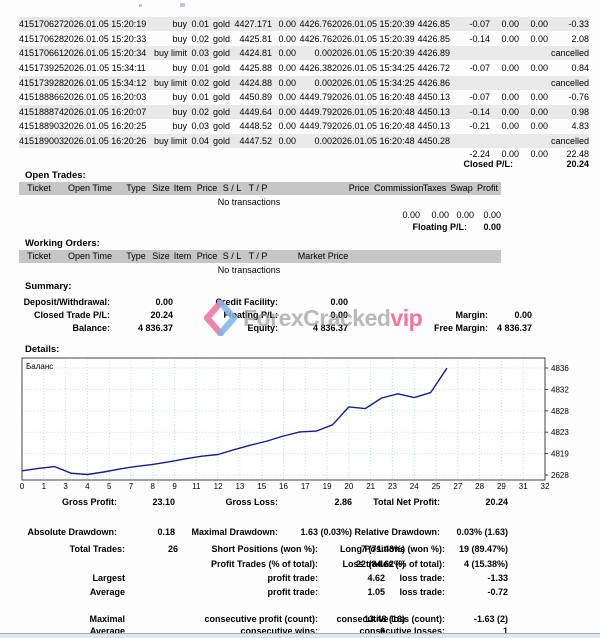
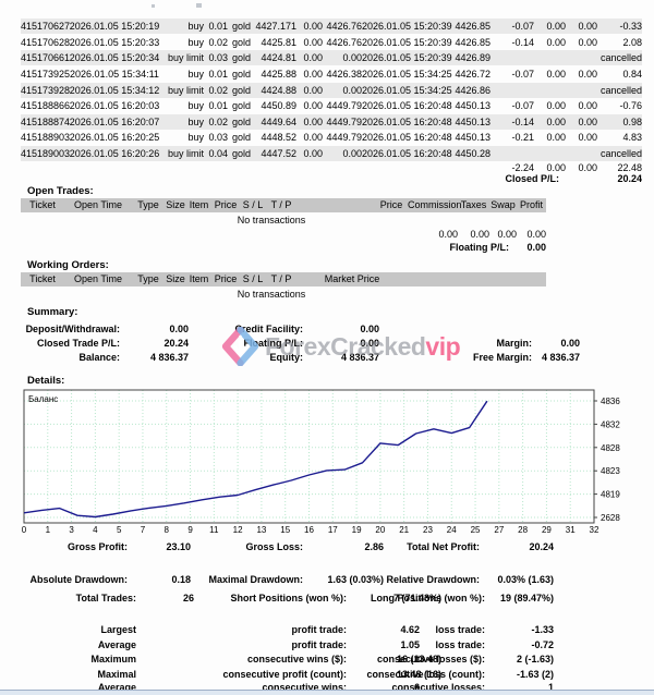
  41517062
  2026.01.05 15:20:19
  buy
  0.01
  gold
  4427.171
  0.00
  4426.76
  2026.01.05 15:20:39
  4426.85
  -0.07
  0.00
  0.00
  -0.33
  41517062
  2026.01.05 15:20:33
  buy
  0.02
  gold
  4425.81
  0.00
  4426.76
  2026.01.05 15:20:39
  4426.85
  -0.14
  0.00
  0.00
  2.08
  41517066
  2026.01.05 15:20:34
  buy limit
  0.03
  gold
  4424.81
  0.00
  0.00
  2026.01.05 15:20:39
  4426.89
  cancelled
  41517392
  2026.01.05 15:34:11
  buy
  0.01
  gold
  4425.88
  0.00
  4426.38
  2026.01.05 15:34:25
  4426.72
  -0.07
  0.00
  0.00
  0.84
  41517392
  2026.01.05 15:34:12
  buy limit
  0.02
  gold
  4424.88
  0.00
  0.00
  2026.01.05 15:34:25
  4426.86
  cancelled
  41518886
  2026.01.05 16:20:03
  buy
  0.01
  gold
  4450.89
  0.00
  4449.79
  2026.01.05 16:20:48
  4450.13
  -0.07
  0.00
  0.00
  -0.76
  41518887
  2026.01.05 16:20:07
  buy
  0.02
  gold
  4449.64
  0.00
  4449.79
  2026.01.05 16:20:48
  4450.13
  -0.14
  0.00
  0.00
  0.98
  41518890
  2026.01.05 16:20:25
  buy
  0.03
  gold
  4448.52
  0.00
  4449.79
  2026.01.05 16:20:48
  4450.13
  -0.21
  0.00
  0.00
  4.83
  41518900
  2026.01.05 16:20:26
  buy limit
  0.04
  gold
  4447.52
  0.00
  0.00
  2026.01.05 16:20:48
  4450.28
  cancelled
  -2.24
  0.00
  0.00
  22.48
  Closed P/L:
  20.24
  Open Trades:
  Ticket
  Open Time
  Type
  Size
  Item
  Price
  S / L
  T / P
  Price
  Commissio
  Taxes
  Swap
  Profit
  No transactions
  0.00
  0.00
  0.00
  0.00
  Floating P/L:
  0.00
  Working Orders:
  Ticket
  Open Time
  Type
  Size
  Item
  Price
  S / L
  T / P
  Market Price
  No transactions
  Summary:
  Deposit/Withdrawal:
  0.00
  Credit Facility:
  0.00
  Closed Trade P/L:
  20.24
  Floating P/L:
  0.00
  Margin:
  0.00
  Balance:
  4 836.37
  Equity:
  4 836.37
  Free Margin:
  4 836.37
  ForexCrackedvip
  Details:
  0
  1
  3
  4
  5
  7
  8
  9
  11
  12
  13
  15
  16
  17
  19
  20
  21
  23
  24
  25
  27
  28
  29
  31
  32
  4836
  4832
  4828
  4823
  4819
  2628
  Баланс
  Gross Profit:
  23.10
  Gross Loss:
  2.86
  Total Net Profit:
  20.24
  Absolute Drawdown:
  0.18
  Maximal Drawdown:
  1.63 (0.03%)
  Relative Drawdown:
  0.03% (1.63)
  Total Trades:
  26
  Short Positions (won %):
  7 (71.43%)
  Long Positions (won %):
  19 (89.47%)
- Profit Trades (% of total):
- 22 (84.62%)
- Loss trades (% of total):
- 4 (15.38%)
  Largest
  profit trade:
  4.62
  loss trade:
  -1.33
  Average
  profit trade:
  1.05
  loss trade:
  -0.72
+ Maximum
+ consecutive wins ($):
+ 16 (13.48)
+ consecutive losses ($):
+ 2 (-1.63)
  Maximal
  consecutive profit (count):
  13.48 (16)
  consecutive loss (count):
  -1.63 (2)
  Average
  consecutive wins:
  6
  consecutive losses:
  1
